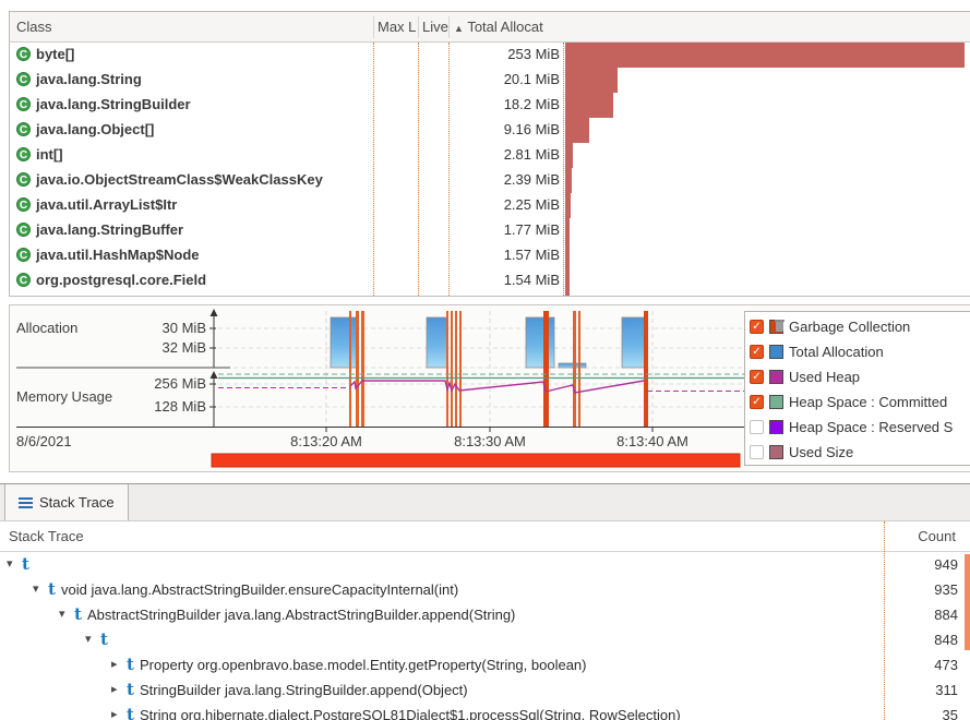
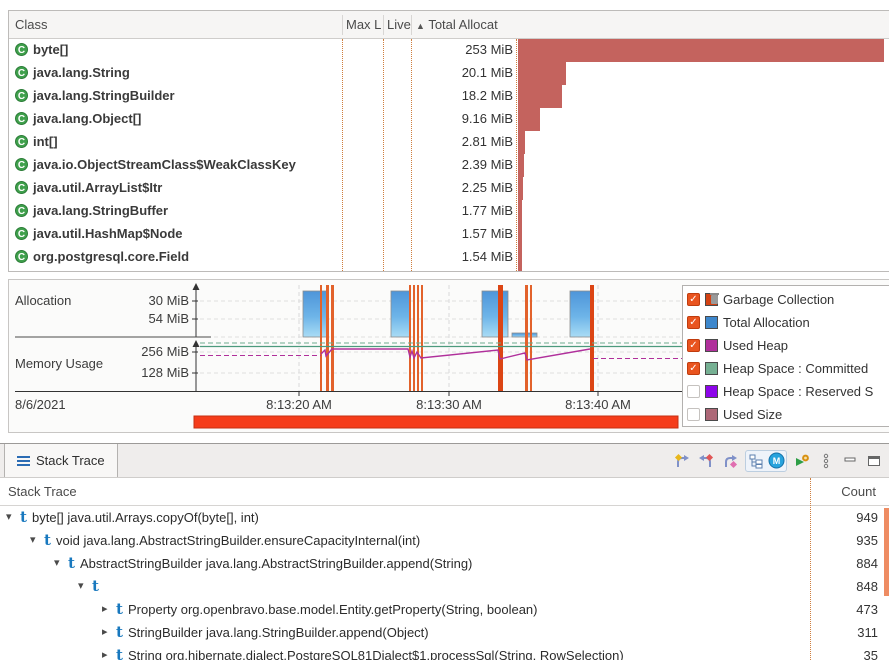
  Class
  Max L
  Live
  ▲ Total Allocat
  C
  byte[]
  253 MiB
  C
  java.lang.String
  20.1 MiB
  C
  java.lang.StringBuilder
  18.2 MiB
  C
  java.lang.Object[]
  9.16 MiB
  C
  int[]
  2.81 MiB
  C
  java.io.ObjectStreamClass$WeakClassKey
  2.39 MiB
  C
  java.util.ArrayList$Itr
  2.25 MiB
  C
  java.lang.StringBuffer
  1.77 MiB
  C
  java.util.HashMap$Node
  1.57 MiB
  C
  org.postgresql.core.Field
  1.54 MiB
  Allocation
  30 MiB
- 32 MiB
+ 54 MiB
  Memory Usage
  256 MiB
  128 MiB
  8/6/2021
  8:13:20 AM
  8:13:30 AM
  8:13:40 AM
  ✓
  Garbage Collection
  ✓
  Total Allocation
  ✓
  Used Heap
  ✓
  Heap Space : Committed
  Heap Space : Reserved S
  Used Size
  Stack Trace
+ M
  Stack Trace
  Count
  ▾
  t
+ byte[] java.util.Arrays.copyOf(byte[], int)
  949
  ▾
  t
  void java.lang.AbstractStringBuilder.ensureCapacityInternal(int)
  935
  ▾
  t
  AbstractStringBuilder java.lang.AbstractStringBuilder.append(String)
  884
  ▾
  t
  848
  ▸
  t
  Property org.openbravo.base.model.Entity.getProperty(String, boolean)
  473
  ▸
  t
  StringBuilder java.lang.StringBuilder.append(Object)
  311
  ▸
  t
  String org.hibernate.dialect.PostgreSQL81Dialect$1.processSql(String, RowSelection)
  35
